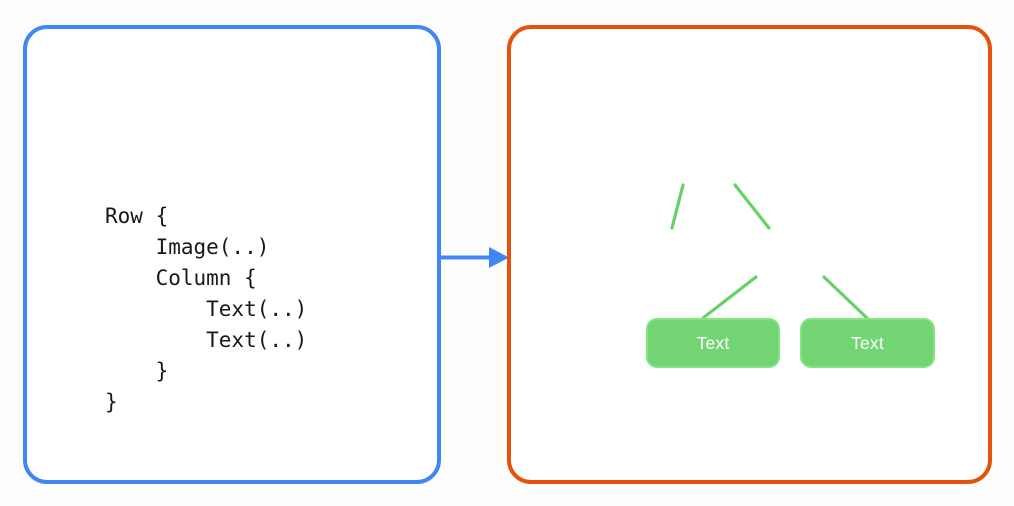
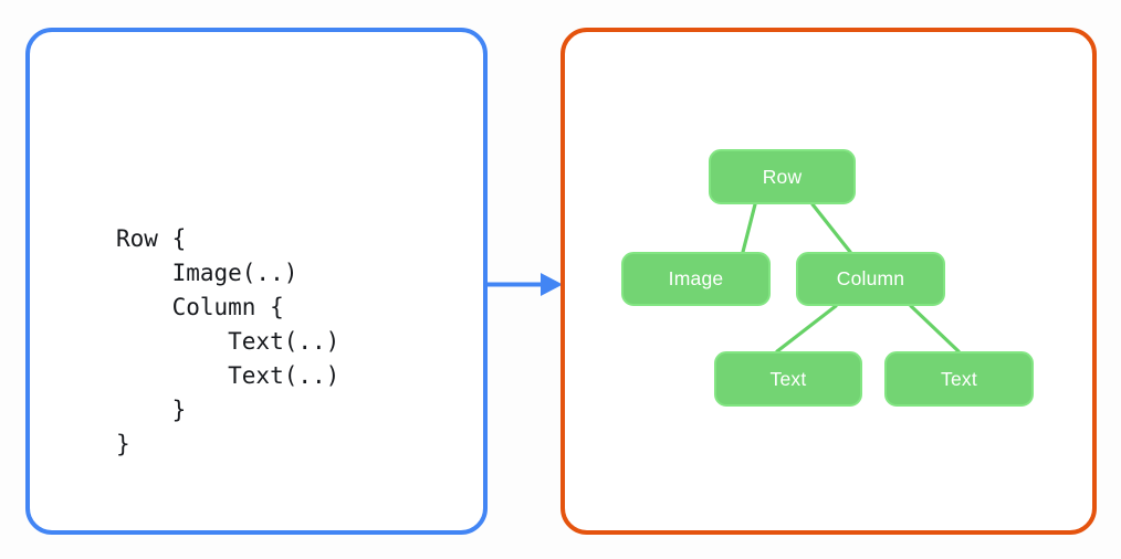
  Row {
  Image(..)
  Column {
  Text(..)
  Text(..)
  }
  }
+ Row
+ Image
+ Column
  Text
  Text
